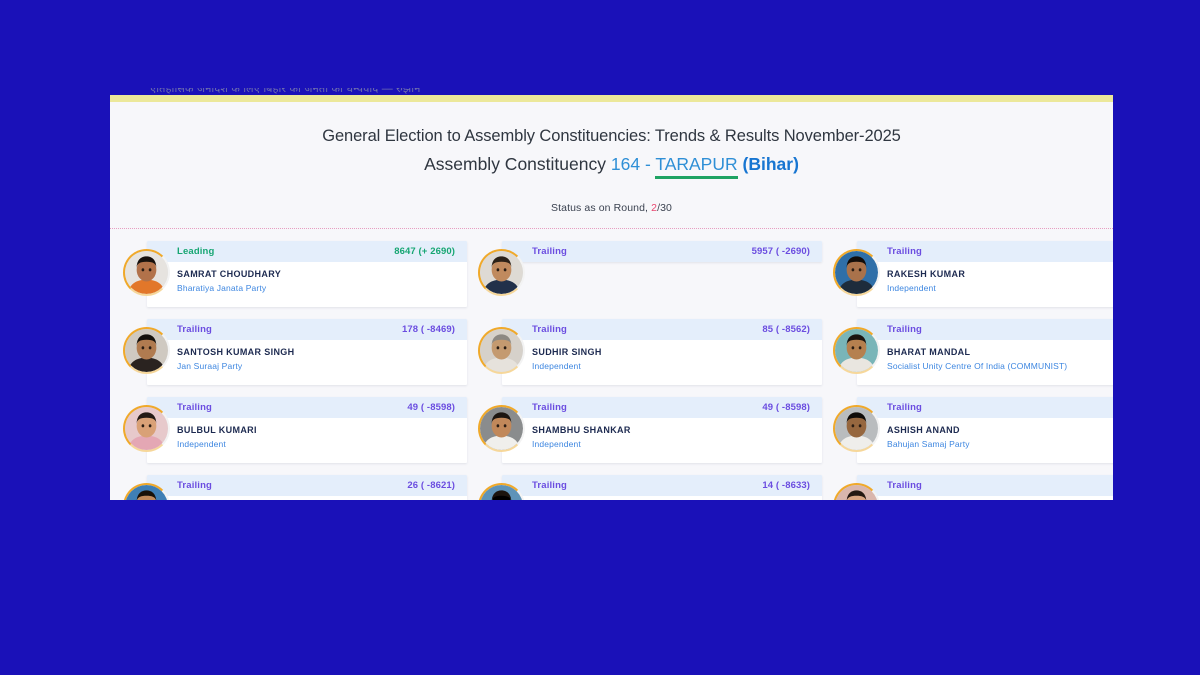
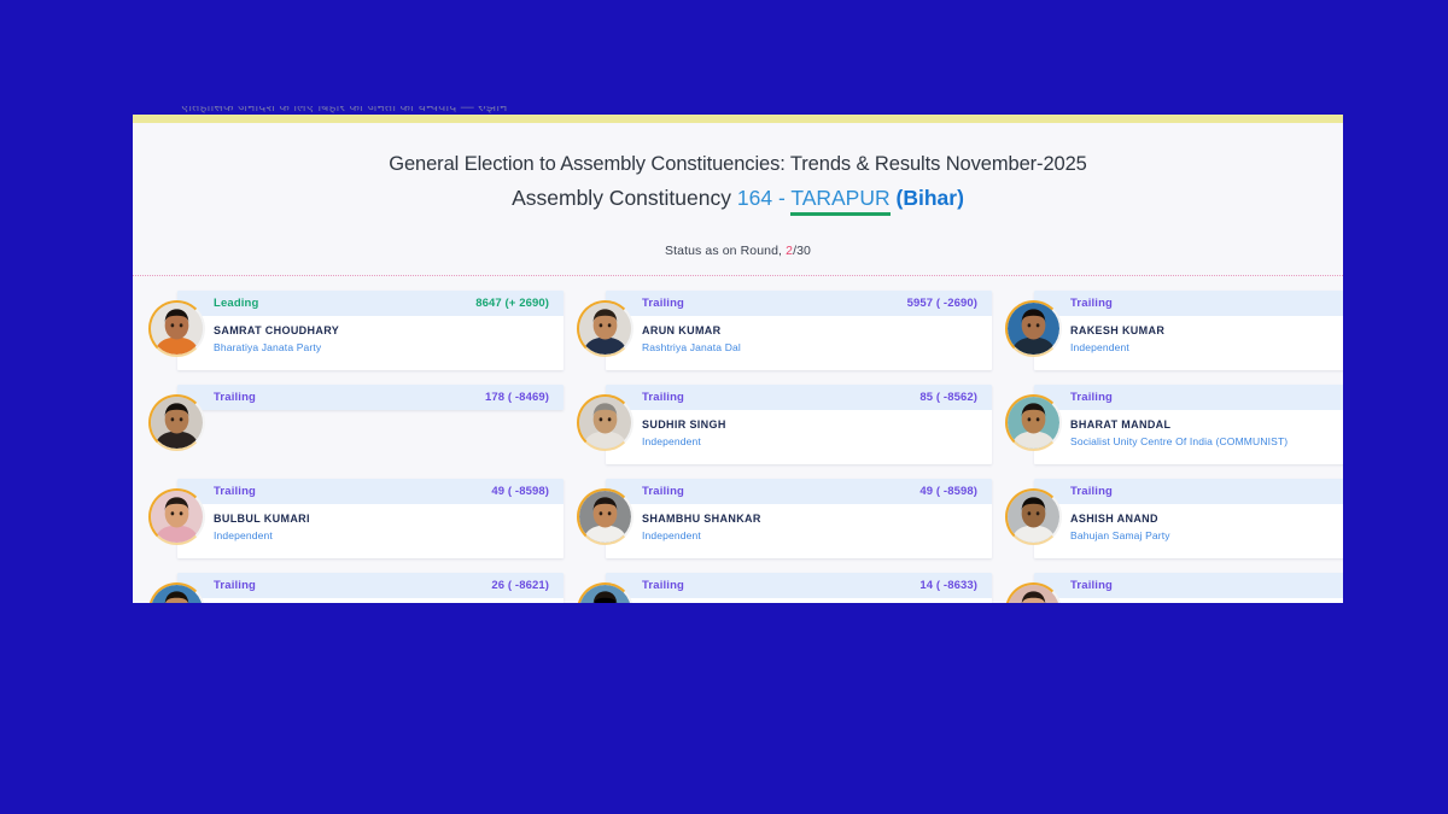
  ऐतिहासिक जनादेश के लिए बिहार की जनता को धन्यवाद — रुझान
  General Election to Assembly Constituencies: Trends & Results November-2025
  Assembly Constituency 164 - TARAPUR (Bihar)
  Status as on Round, 2/30
  Leading
  8647 (+ 2690)
  SAMRAT CHOUDHARY
  Bharatiya Janata Party
  Trailing
  5957 ( -2690)
+ ARUN KUMAR
+ Rashtriya Janata Dal
  Trailing
  RAKESH KUMAR
  Independent
  Trailing
  178 ( -8469)
- SANTOSH KUMAR SINGH
- Jan Suraaj Party
  Trailing
  85 ( -8562)
  SUDHIR SINGH
  Independent
  Trailing
  BHARAT MANDAL
  Socialist Unity Centre Of India (COMMUNIST)
  Trailing
  49 ( -8598)
  BULBUL KUMARI
  Independent
  Trailing
  49 ( -8598)
  SHAMBHU SHANKAR
  Independent
  Trailing
  ASHISH ANAND
  Bahujan Samaj Party
  Trailing
  26 ( -8621)
  Trailing
  14 ( -8633)
  Trailing
